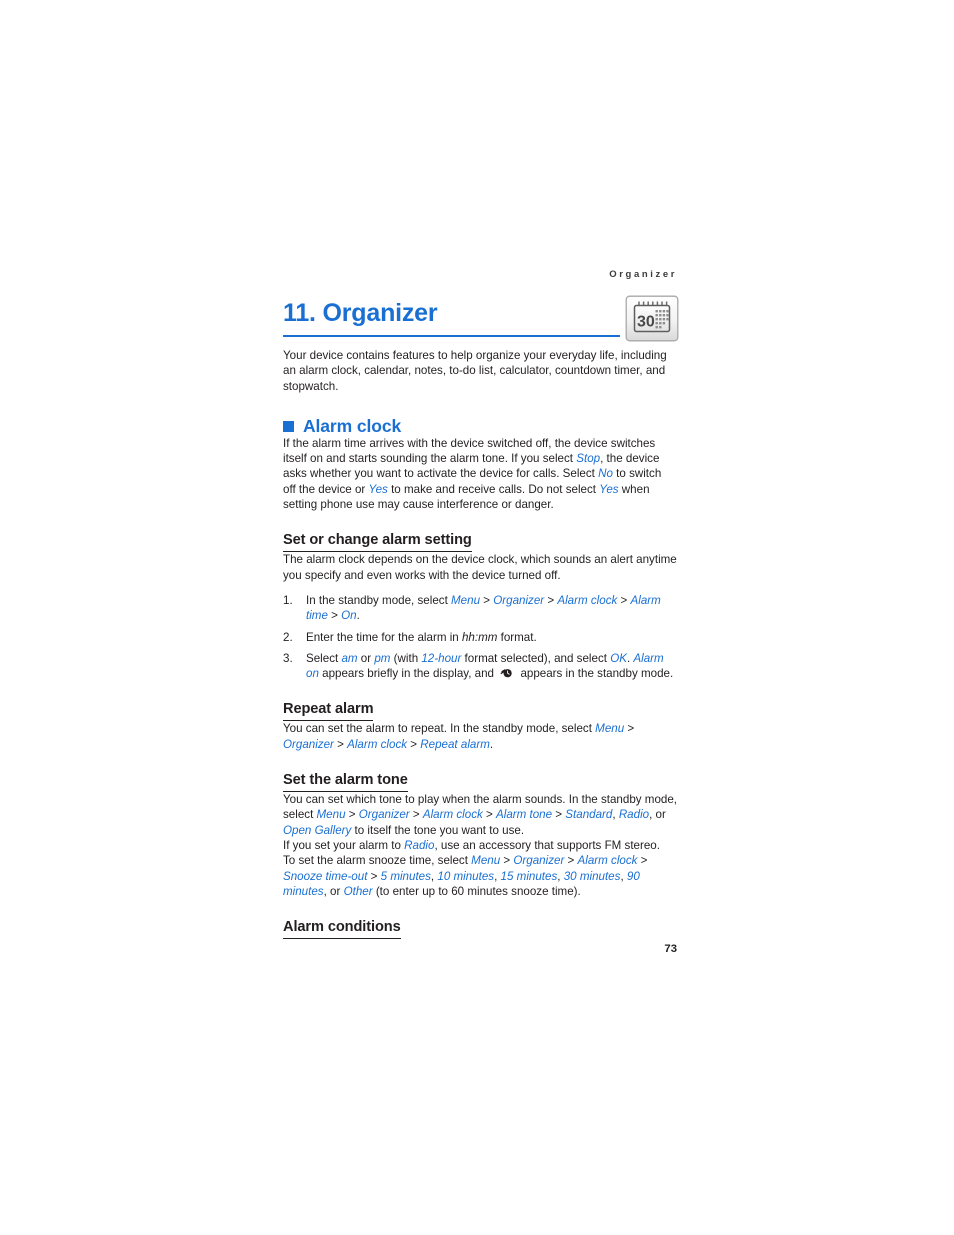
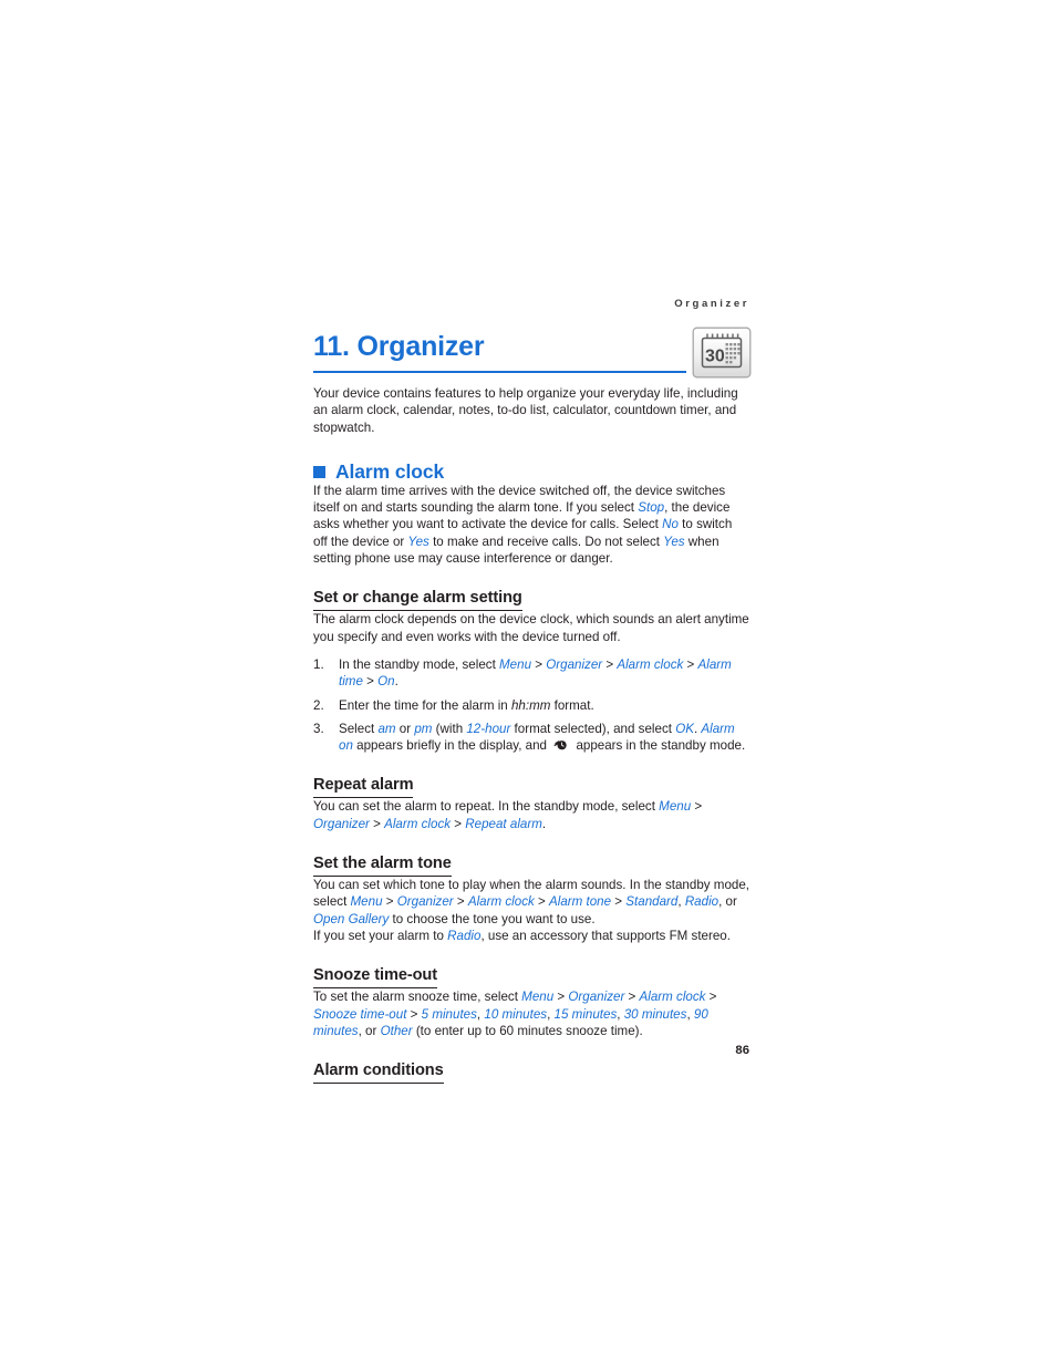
  Organizer
  11. Organizer
  30
  Your device contains features to help organize your everyday life, including an alarm clock, calendar, notes, to-do list, calculator, countdown timer, and stopwatch.
  Alarm clock
  If the alarm time arrives with the device switched off, the device switches itself on and starts sounding the alarm tone. If you select Stop, the device asks whether you want to activate the device for calls. Select No to switch off the device or Yes to make and receive calls. Do not select Yes when setting phone use may cause interference or danger.
  Set or change alarm setting
  The alarm clock depends on the device clock, which sounds an alert anytime you specify and even works with the device turned off.
  1.
  In the standby mode, select Menu > Organizer > Alarm clock > Alarm time > On.
  2.
  Enter the time for the alarm in hh:mm format.
  3.
  Select am or pm (with 12-hour format selected), and select OK. Alarm on appears briefly in the display, and appears in the standby mode.
  Repeat alarm
  You can set the alarm to repeat. In the standby mode, select Menu > Organizer > Alarm clock > Repeat alarm.
  Set the alarm tone
- You can set which tone to play when the alarm sounds. In the standby mode, select Menu > Organizer > Alarm clock > Alarm tone > Standard, Radio, or Open Gallery to itself the tone you want to use.
+ You can set which tone to play when the alarm sounds. In the standby mode, select Menu > Organizer > Alarm clock > Alarm tone > Standard, Radio, or Open Gallery to choose the tone you want to use.
  If you set your alarm to Radio, use an accessory that supports FM stereo.
+ Snooze time-out
  To set the alarm snooze time, select Menu > Organizer > Alarm clock > Snooze time-out > 5 minutes, 10 minutes, 15 minutes, 30 minutes, 90 minutes, or Other (to enter up to 60 minutes snooze time).
  Alarm conditions
- 73
+ 86
